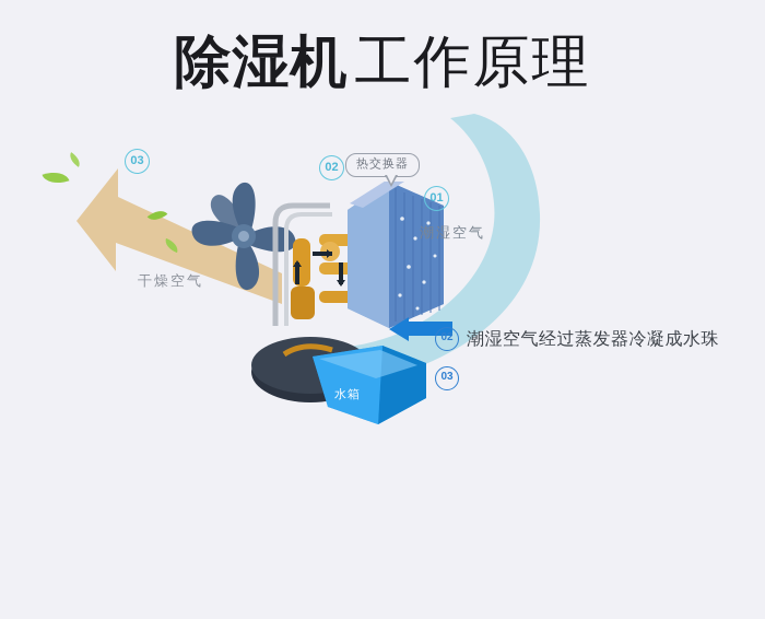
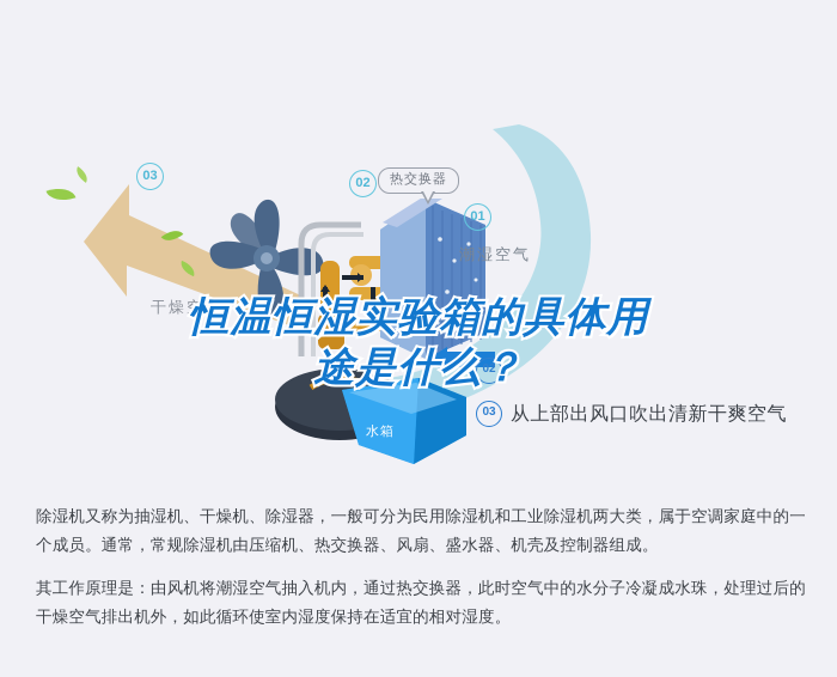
- 除湿机工作原理
  干燥空气
  03
  02
  01
  热交换器
  潮湿空气
  水箱
  02
- 潮湿空气经过蒸发器冷凝成水珠
  03
+ 从上部出风口吹出清新干爽空气
+ 恒温恒湿实验箱的具体用
+ 途是什么？
+ 除湿机又称为抽湿机、干燥机、除湿器，一般可分为民用除湿机和工业除湿机两大类，属于空调家庭中的一个成员。通常，常规除湿机由压缩机、热交换器、风扇、盛水器、机壳及控制器组成。
+ 其工作原理是：由风机将潮湿空气抽入机内，通过热交换器，此时空气中的水分子冷凝成水珠，处理过后的干燥空气排出机外，如此循环使室内湿度保持在适宜的相对湿度。
